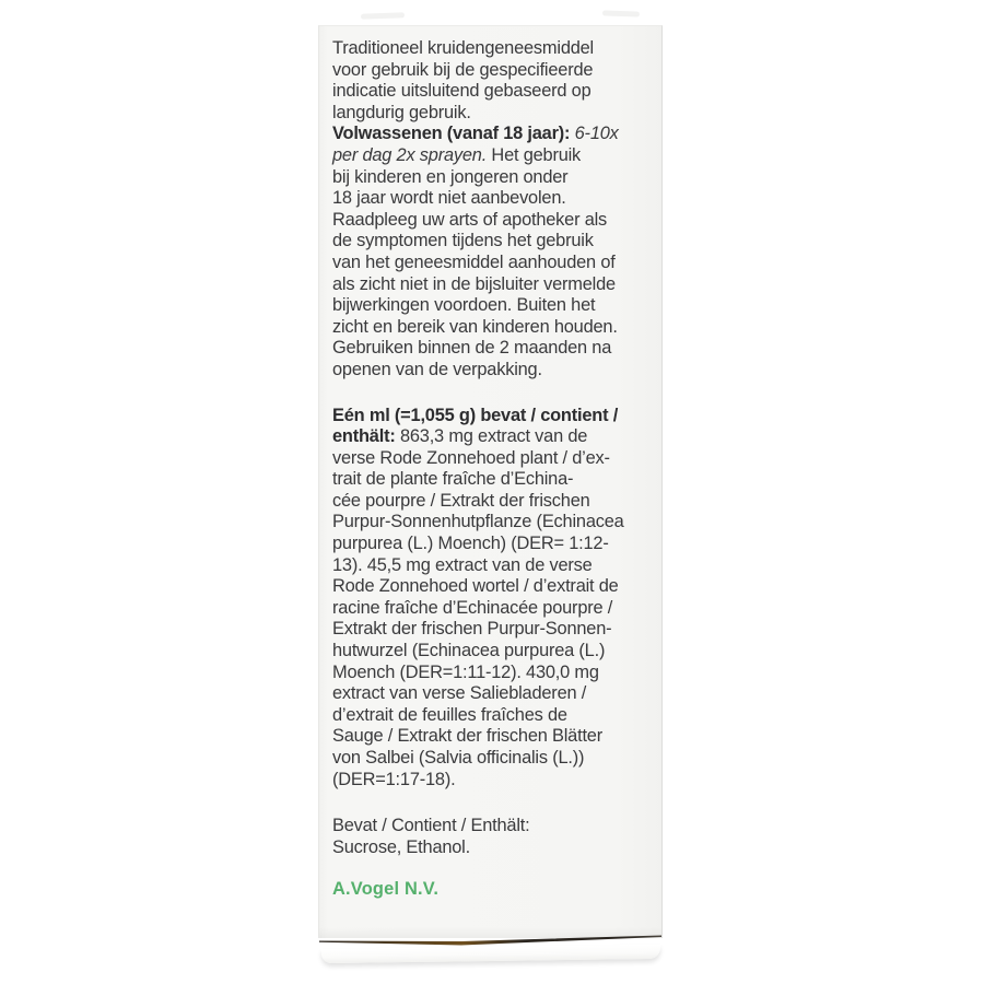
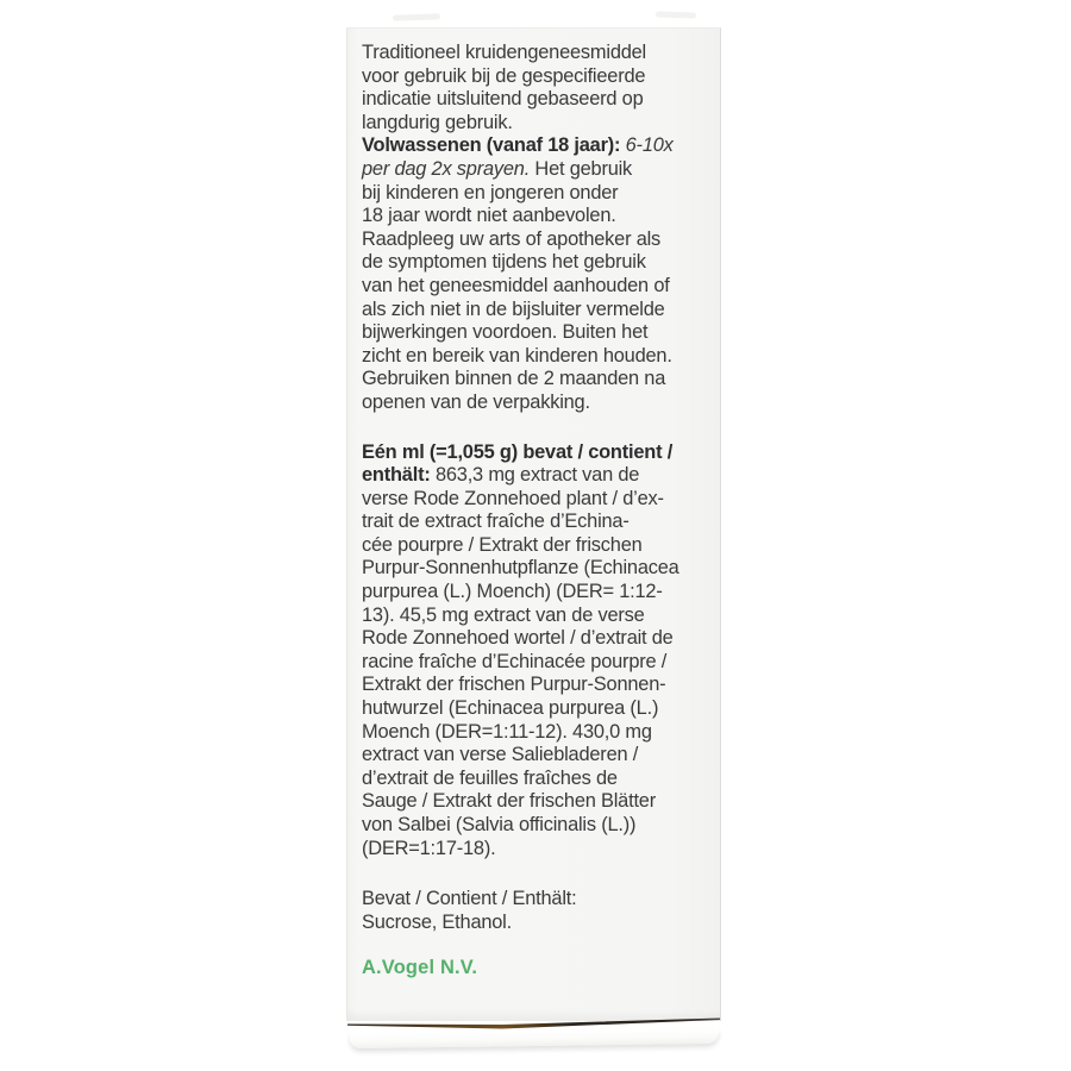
  Traditioneel kruidengeneesmiddel
  voor gebruik bij de gespecifieerde
  indicatie uitsluitend gebaseerd op
  langdurig gebruik.
  Volwassenen (vanaf 18 jaar): 6-10x
  per dag 2x sprayen. Het gebruik
  bij kinderen en jongeren onder
  18 jaar wordt niet aanbevolen.
  Raadpleeg uw arts of apotheker als
  de symptomen tijdens het gebruik
  van het geneesmiddel aanhouden of
- als zicht niet in de bijsluiter vermelde
+ als zich niet in de bijsluiter vermelde
  bijwerkingen voordoen. Buiten het
  zicht en bereik van kinderen houden.
  Gebruiken binnen de 2 maanden na
  openen van de verpakking.
  Eén ml (=1,055 g) bevat / contient /
  enthält: 863,3 mg extract van de
  verse Rode Zonnehoed plant / d’ex-
- trait de plante fraîche d’Echina-
+ trait de extract fraîche d’Echina-
  cée pourpre / Extrakt der frischen
  Purpur-Sonnenhutpflanze (Echinacea
  purpurea (L.) Moench) (DER= 1:12-
  13). 45,5 mg extract van de verse
  Rode Zonnehoed wortel / d’extrait de
  racine fraîche d’Echinacée pourpre /
  Extrakt der frischen Purpur-Sonnen-
  hutwurzel (Echinacea purpurea (L.)
  Moench (DER=1:11-12). 430,0 mg
  extract van verse Saliebladeren /
  d’extrait de feuilles fraîches de
  Sauge / Extrakt der frischen Blätter
  von Salbei (Salvia officinalis (L.))
  (DER=1:17-18).
  Bevat / Contient / Enthält:
  Sucrose, Ethanol.
  A.Vogel N.V.
